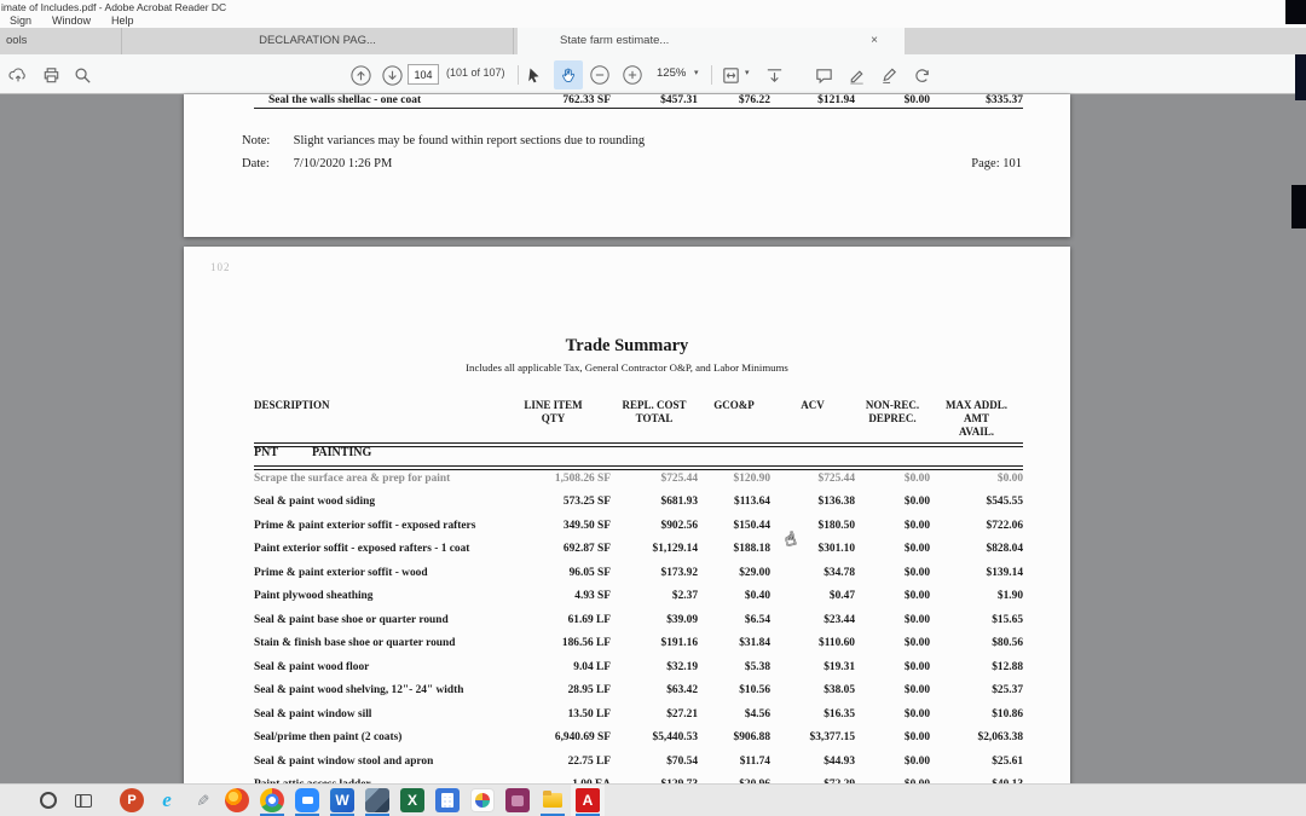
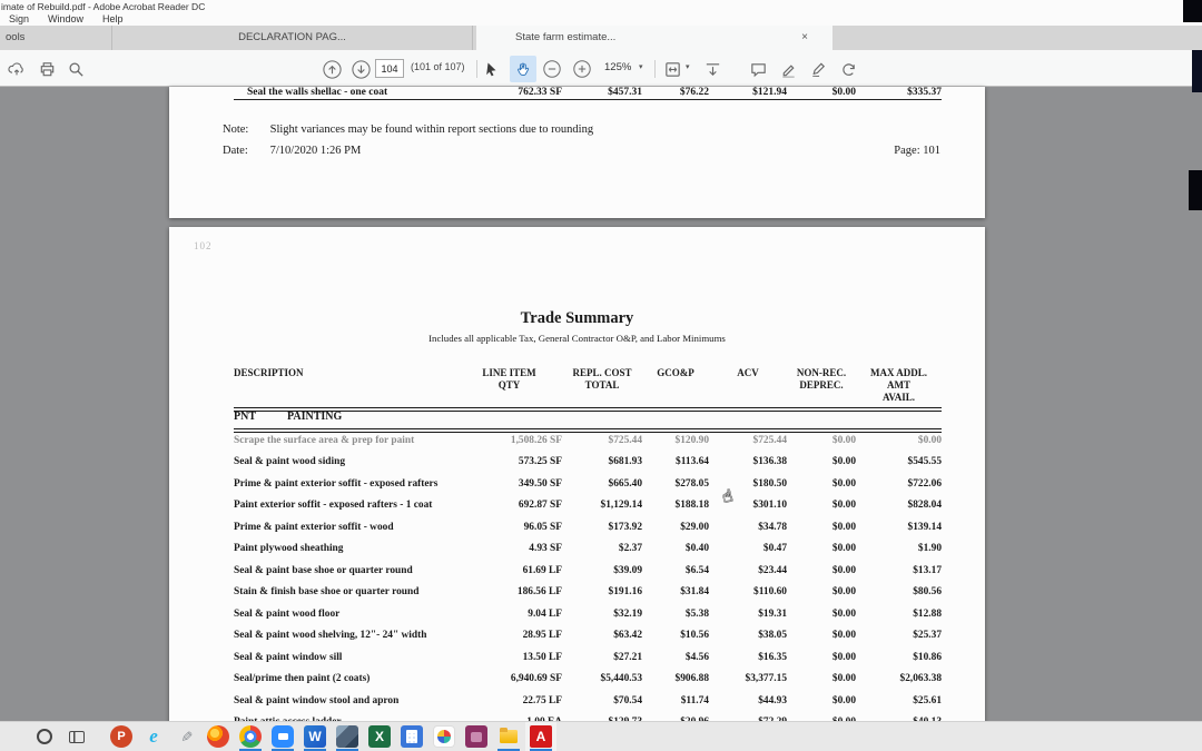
- imate of Includes.pdf - Adobe Acrobat Reader DC
+ imate of Rebuild.pdf - Adobe Acrobat Reader DC
  Sign
  Window
  Help
  ools
  DECLARATION PAG...
  State farm estimate...
  ×
  104
  (101 of 107)
  125%
  ▾
  ▾
  Seal the walls shellac - one coat
  762.33 SF
  $457.31
  $76.22
  $121.94
  $0.00
  $335.37
  Note: Slight variances may be found within report sections due to rounding
  Date: 7/10/2020 1:26 PM
  Page: 101
  102
  Trade Summary
  Includes all applicable Tax, General Contractor O&P, and Labor Minimums
  DESCRIPTION
  LINE ITEM
  QTY
  REPL. COST
  TOTAL
  GCO&P
  ACV
  NON-REC.
  DEPREC.
  MAX ADDL.
  AMT
  AVAIL.
  PNT
  PAINTING
  Scrape the surface area & prep for paint
  1,508.26 SF
  $725.44
  $120.90
  $725.44
  $0.00
  $0.00
  Seal & paint wood siding
  573.25 SF
  $681.93
  $113.64
  $136.38
  $0.00
  $545.55
  Prime & paint exterior soffit - exposed rafters
  349.50 SF
- $902.56
+ $665.40
- $150.44
+ $278.05
  $180.50
  $0.00
  $722.06
  Paint exterior soffit - exposed rafters - 1 coat
  692.87 SF
  $1,129.14
  $188.18
  $301.10
  $0.00
  $828.04
  Prime & paint exterior soffit - wood
  96.05 SF
  $173.92
  $29.00
  $34.78
  $0.00
  $139.14
  Paint plywood sheathing
  4.93 SF
  $2.37
  $0.40
  $0.47
  $0.00
  $1.90
  Seal & paint base shoe or quarter round
  61.69 LF
  $39.09
  $6.54
  $23.44
  $0.00
- $15.65
+ $13.17
  Stain & finish base shoe or quarter round
  186.56 LF
  $191.16
  $31.84
  $110.60
  $0.00
  $80.56
  Seal & paint wood floor
  9.04 LF
  $32.19
  $5.38
  $19.31
  $0.00
  $12.88
  Seal & paint wood shelving, 12"- 24" width
  28.95 LF
  $63.42
  $10.56
  $38.05
  $0.00
  $25.37
  Seal & paint window sill
  13.50 LF
  $27.21
  $4.56
  $16.35
  $0.00
  $10.86
  Seal/prime then paint (2 coats)
  6,940.69 SF
  $5,440.53
  $906.88
  $3,377.15
  $0.00
  $2,063.38
  Seal & paint window stool and apron
  22.75 LF
  $70.54
  $11.74
  $44.93
  $0.00
  $25.61
  P
  e
  W
  X
  A
